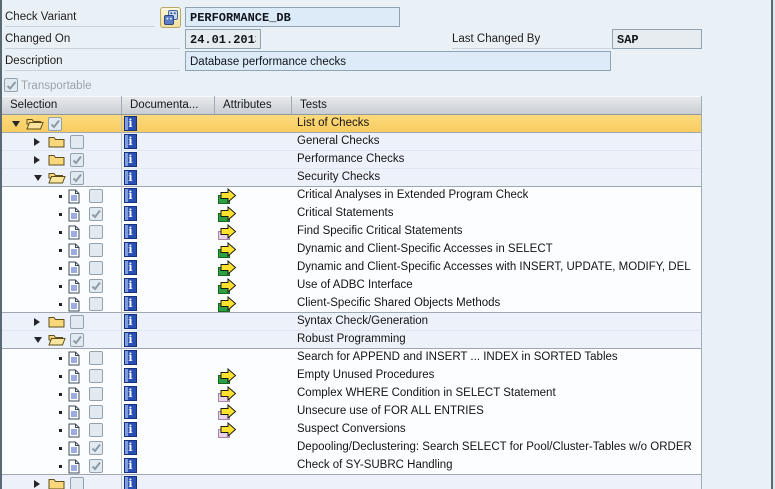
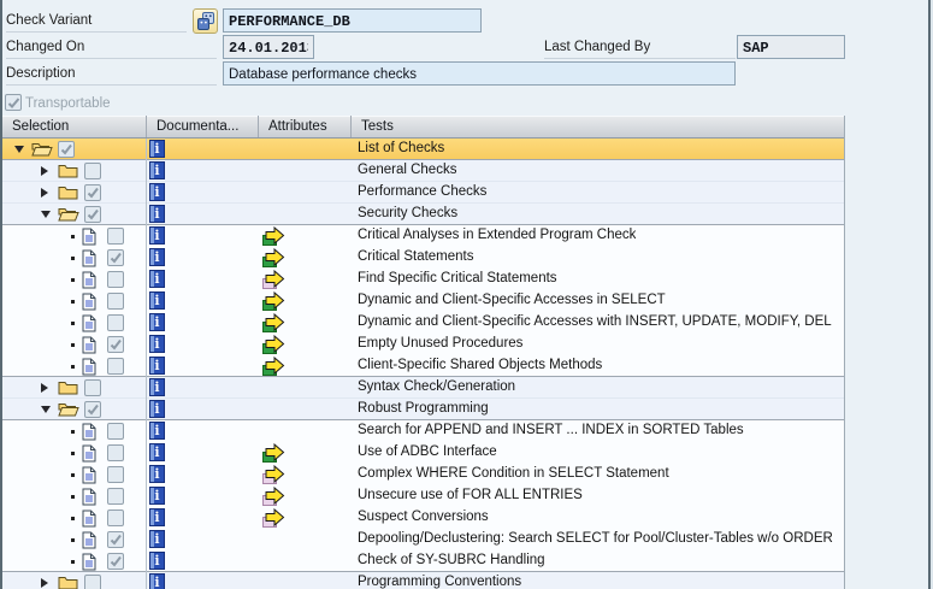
  Check Variant
  PERFORMANCE_DB
  Changed On
  24.01.201
  Last Changed By
  SAP
  Description
  Database performance checks
  Transportable
  Selection
  Documenta...
  Attributes
  Tests
  i
  List of Checks
  i
  General Checks
  i
  Performance Checks
  i
  Security Checks
  i
  Critical Analyses in Extended Program Check
  i
  Critical Statements
  i
  Find Specific Critical Statements
  i
  Dynamic and Client-Specific Accesses in SELECT
  i
  Dynamic and Client-Specific Accesses with INSERT, UPDATE, MODIFY, DEL
  i
- Use of ADBC Interface
+ Empty Unused Procedures
  i
  Client-Specific Shared Objects Methods
  i
  Syntax Check/Generation
  i
  Robust Programming
  i
  Search for APPEND and INSERT ... INDEX in SORTED Tables
  i
- Empty Unused Procedures
+ Use of ADBC Interface
  i
  Complex WHERE Condition in SELECT Statement
  i
  Unsecure use of FOR ALL ENTRIES
  i
  Suspect Conversions
  i
  Depooling/Declustering: Search SELECT for Pool/Cluster-Tables w/o ORDER
  i
  Check of SY-SUBRC Handling
  i
+ Programming Conventions
